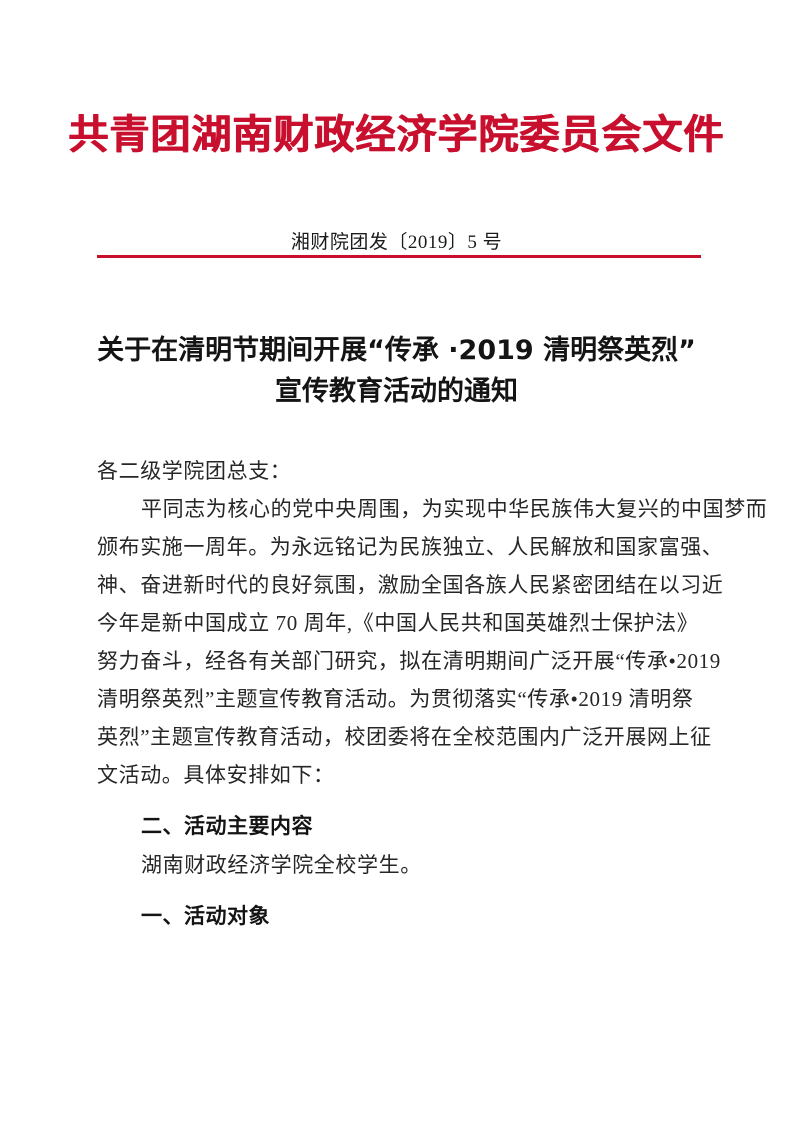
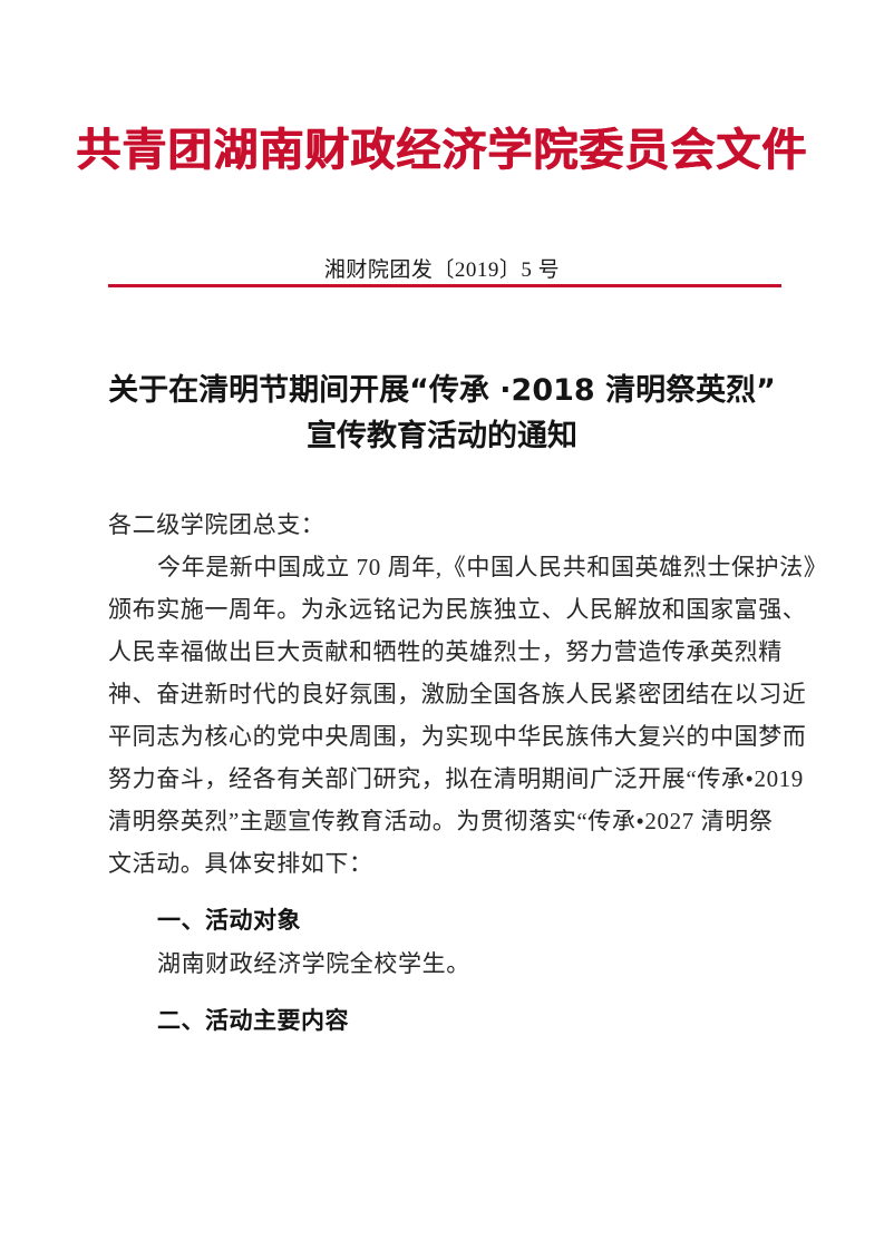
  共青团湖南财政经济学院委员会文件
  湘财院团发〔2019〕5 号
- 关于在清明节期间开展“传承 ·2019 清明祭英烈”
+ 关于在清明节期间开展“传承 ·2018 清明祭英烈”
  宣传教育活动的通知
  各二级学院团总支：
- 平同志为核心的党中央周围，为实现中华民族伟大复兴的中国梦而
+ 今年是新中国成立 70 周年,《中国人民共和国英雄烈士保护法》
  颁布实施一周年。为永远铭记为民族独立、人民解放和国家富强、
+ 人民幸福做出巨大贡献和牺牲的英雄烈士，努力营造传承英烈精
  神、奋进新时代的良好氛围，激励全国各族人民紧密团结在以习近
- 今年是新中国成立 70 周年,《中国人民共和国英雄烈士保护法》
+ 平同志为核心的党中央周围，为实现中华民族伟大复兴的中国梦而
  努力奋斗，经各有关部门研究，拟在清明期间广泛开展“传承•2019
- 清明祭英烈”主题宣传教育活动。为贯彻落实“传承•2019 清明祭
+ 清明祭英烈”主题宣传教育活动。为贯彻落实“传承•2027 清明祭
- 英烈”主题宣传教育活动，校团委将在全校范围内广泛开展网上征
  文活动。具体安排如下：
- 二、活动主要内容
+ 一、活动对象
  湖南财政经济学院全校学生。
- 一、活动对象
+ 二、活动主要内容
